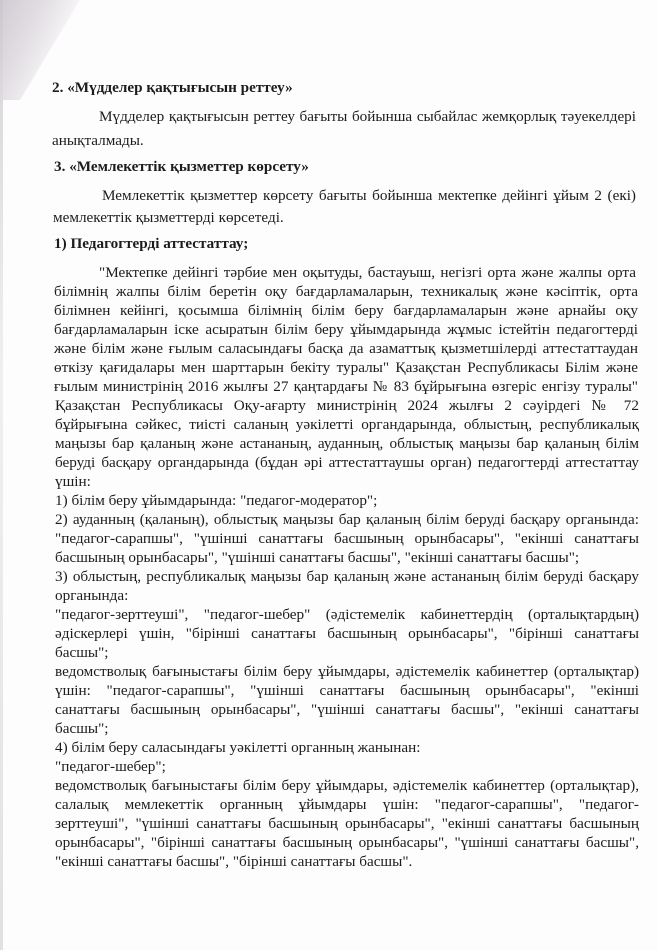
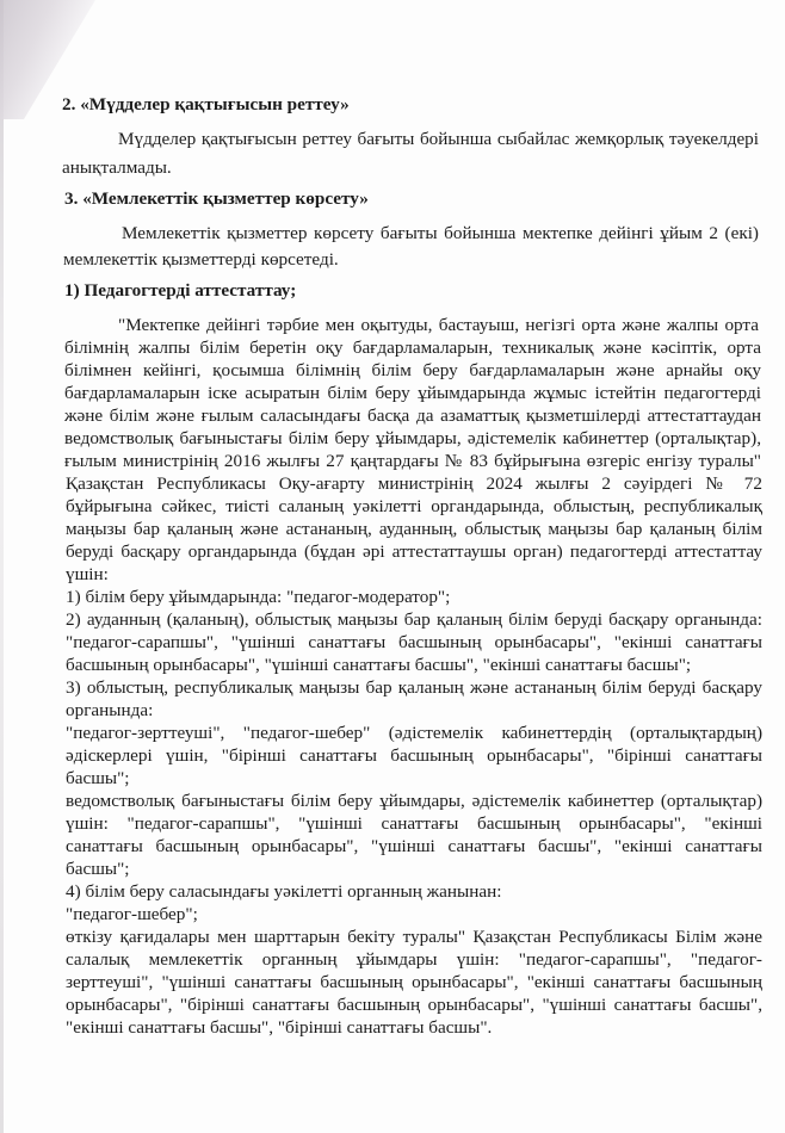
  2. «Мүдделер қақтығысын реттеу»
  Мүдделер қақтығысын реттеу бағыты бойынша сыбайлас жемқорлық тәуекелдері
  анықталмады.
  3. «Мемлекеттік қызметтер көрсету»
  Мемлекеттік қызметтер көрсету бағыты бойынша мектепке дейінгі ұйым 2 (екі)
  мемлекеттік қызметтерді көрсетеді.
  1) Педагогтерді аттестаттау;
  "Мектепке дейінгі тәрбие мен оқытуды, бастауыш, негізгі орта және жалпы орта
  білімнің жалпы білім беретін оқу бағдарламаларын, техникалық және кәсіптік, орта
  білімнен кейінгі, қосымша білімнің білім беру бағдарламаларын және арнайы оқу
  бағдарламаларын іске асыратын білім беру ұйымдарында жұмыс істейтін педагогтерді
  және білім және ғылым саласындағы басқа да азаматтық қызметшілерді аттестаттаудан
- өткізу қағидалары мен шарттарын бекіту туралы" Қазақстан Республикасы Білім және
+ ведомстволық бағыныстағы білім беру ұйымдары, әдістемелік кабинеттер (орталықтар),
  ғылым министрінің 2016 жылғы 27 қаңтардағы № 83 бұйрығына өзгеріс енгізу туралы"
  Қазақстан Республикасы Оқу-ағарту министрінің 2024 жылғы 2 сәуірдегі № 72
  бұйрығына сәйкес, тиісті саланың уәкілетті органдарында, облыстың, республикалық
  маңызы бар қаланың және астананың, ауданның, облыстық маңызы бар қаланың білім
  беруді басқару органдарында (бұдан әрі аттестаттаушы орган) педагогтерді аттестаттау
  үшін:
  1) білім беру ұйымдарында: "педагог-модератор";
  2) ауданның (қаланың), облыстық маңызы бар қаланың білім беруді басқару органында:
  "педагог-сарапшы", "үшінші санаттағы басшының орынбасары", "екінші санаттағы
  басшының орынбасары", "үшінші санаттағы басшы", "екінші санаттағы басшы";
  3) облыстың, республикалық маңызы бар қаланың және астананың білім беруді басқару
  органында:
  "педагог-зерттеуші", "педагог-шебер" (әдістемелік кабинеттердің (орталықтардың)
  әдіскерлері үшін, "бірінші санаттағы басшының орынбасары", "бірінші санаттағы
  басшы";
  ведомстволық бағыныстағы білім беру ұйымдары, әдістемелік кабинеттер (орталықтар)
  үшін: "педагог-сарапшы", "үшінші санаттағы басшының орынбасары", "екінші
  санаттағы басшының орынбасары", "үшінші санаттағы басшы", "екінші санаттағы
  басшы";
  4) білім беру саласындағы уәкілетті органның жанынан:
  "педагог-шебер";
- ведомстволық бағыныстағы білім беру ұйымдары, әдістемелік кабинеттер (орталықтар),
+ өткізу қағидалары мен шарттарын бекіту туралы" Қазақстан Республикасы Білім және
  салалық мемлекеттік органның ұйымдары үшін: "педагог-сарапшы", "педагог-
  зерттеуші", "үшінші санаттағы басшының орынбасары", "екінші санаттағы басшының
  орынбасары", "бірінші санаттағы басшының орынбасары", "үшінші санаттағы басшы",
  "екінші санаттағы басшы", "бірінші санаттағы басшы".
